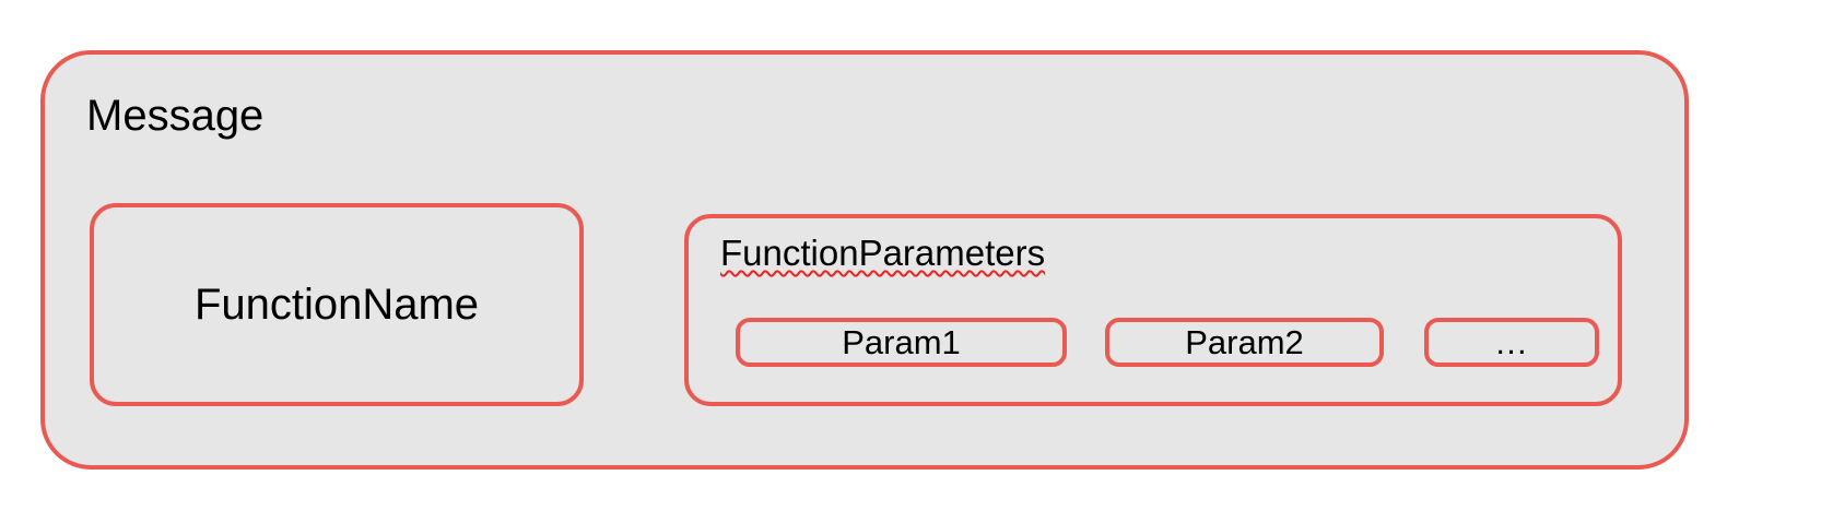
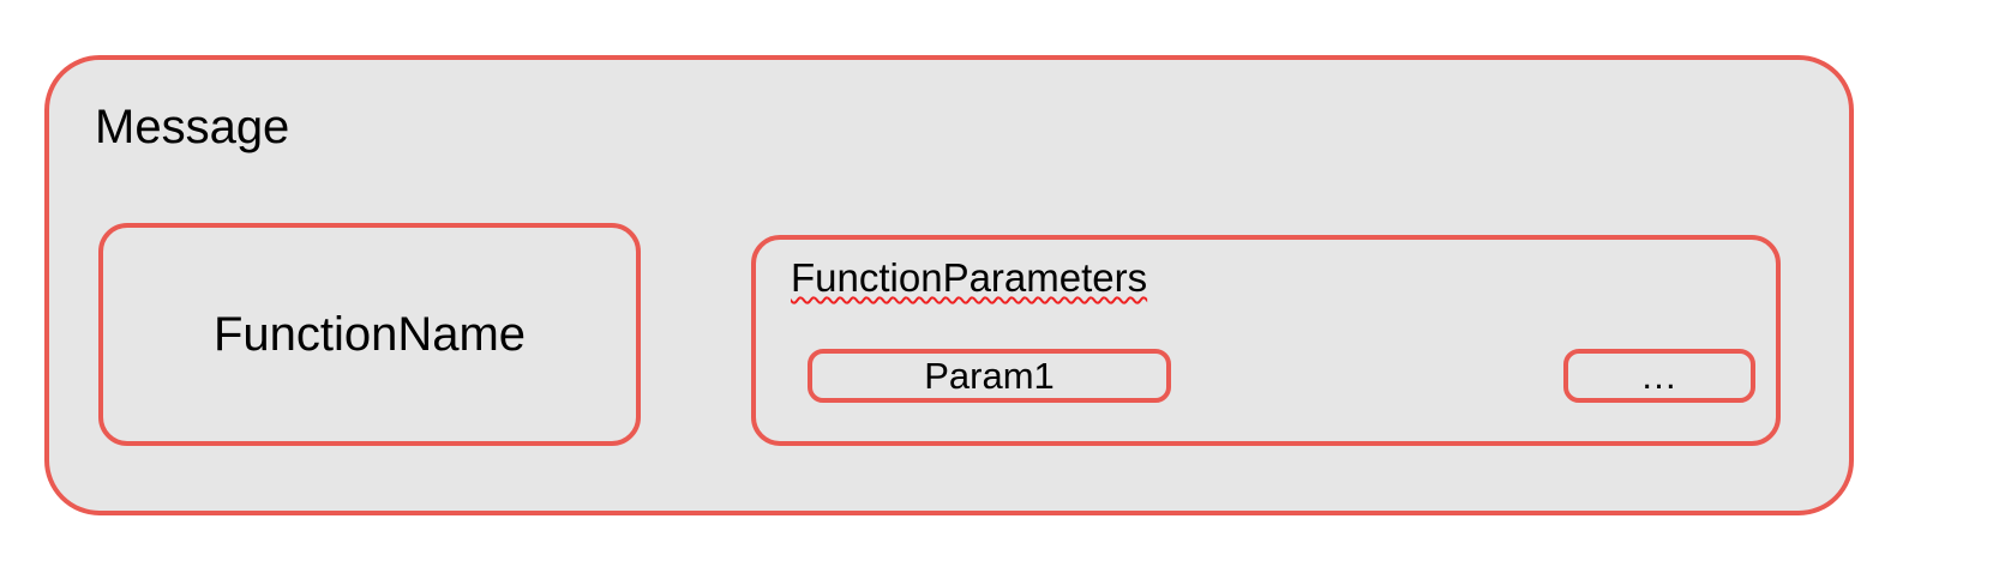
  Message
  FunctionName
  FunctionParameters
  Param1
- Param2
  …
